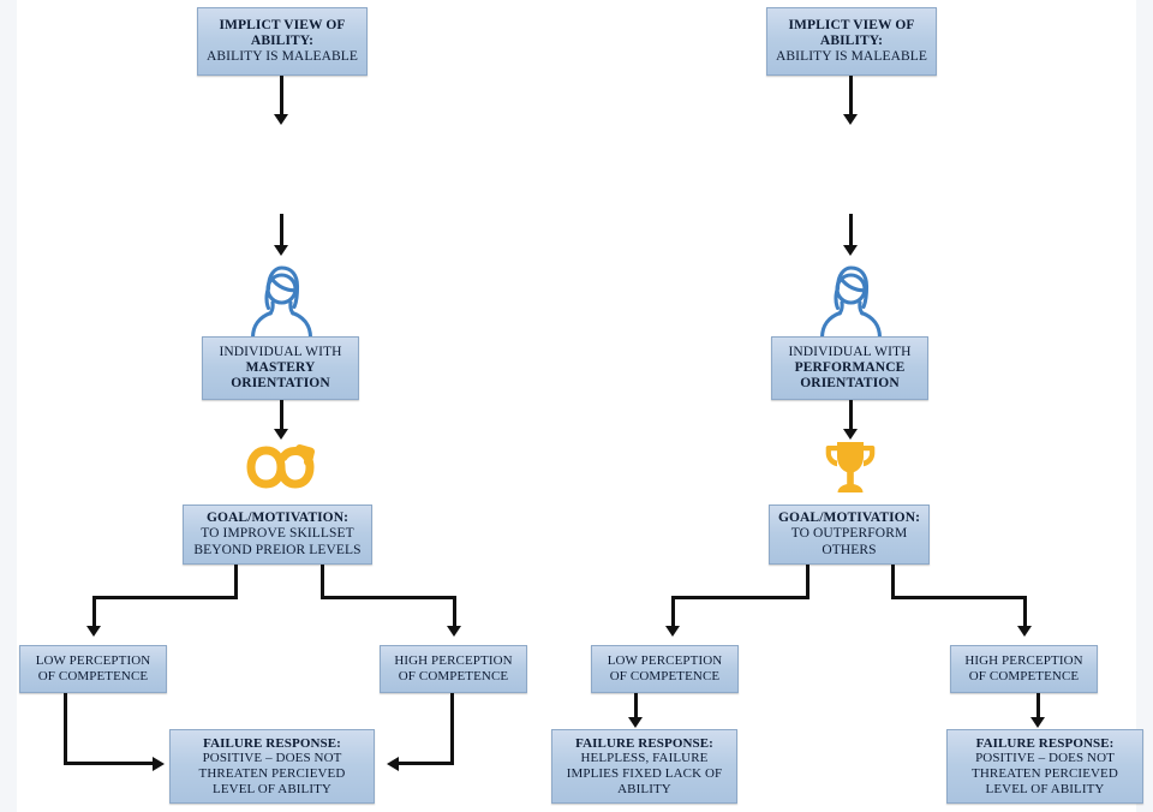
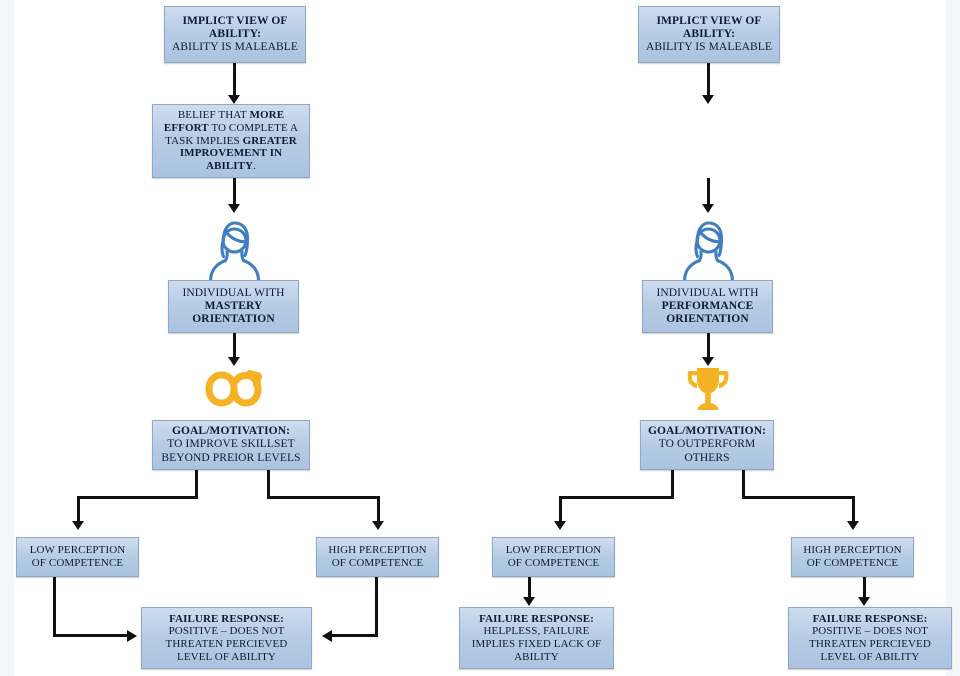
  IMPLICT VIEW OF
  ABILITY:
  ABILITY IS MALEABLE
+ BELIEF THAT MORE EFFORT TO COMPLETE A TASK IMPLIES GREATER IMPROVEMENT IN ABILITY.
  INDIVIDUAL WITH
  MASTERY
  ORIENTATION
  GOAL/MOTIVATION:
  TO IMPROVE SKILLSET
  BEYOND PREIOR LEVELS
  LOW PERCEPTION
  OF COMPETENCE
  HIGH PERCEPTION
  OF COMPETENCE
  FAILURE RESPONSE:
  POSITIVE – DOES NOT
  THREATEN PERCIEVED
  LEVEL OF ABILITY
  IMPLICT VIEW OF
  ABILITY:
  ABILITY IS MALEABLE
  INDIVIDUAL WITH
  PERFORMANCE
  ORIENTATION
  GOAL/MOTIVATION:
  TO OUTPERFORM
  OTHERS
  LOW PERCEPTION
  OF COMPETENCE
  HIGH PERCEPTION
  OF COMPETENCE
  FAILURE RESPONSE:
  HELPLESS, FAILURE
  IMPLIES FIXED LACK OF
  ABILITY
  FAILURE RESPONSE:
  POSITIVE – DOES NOT
  THREATEN PERCIEVED
  LEVEL OF ABILITY
